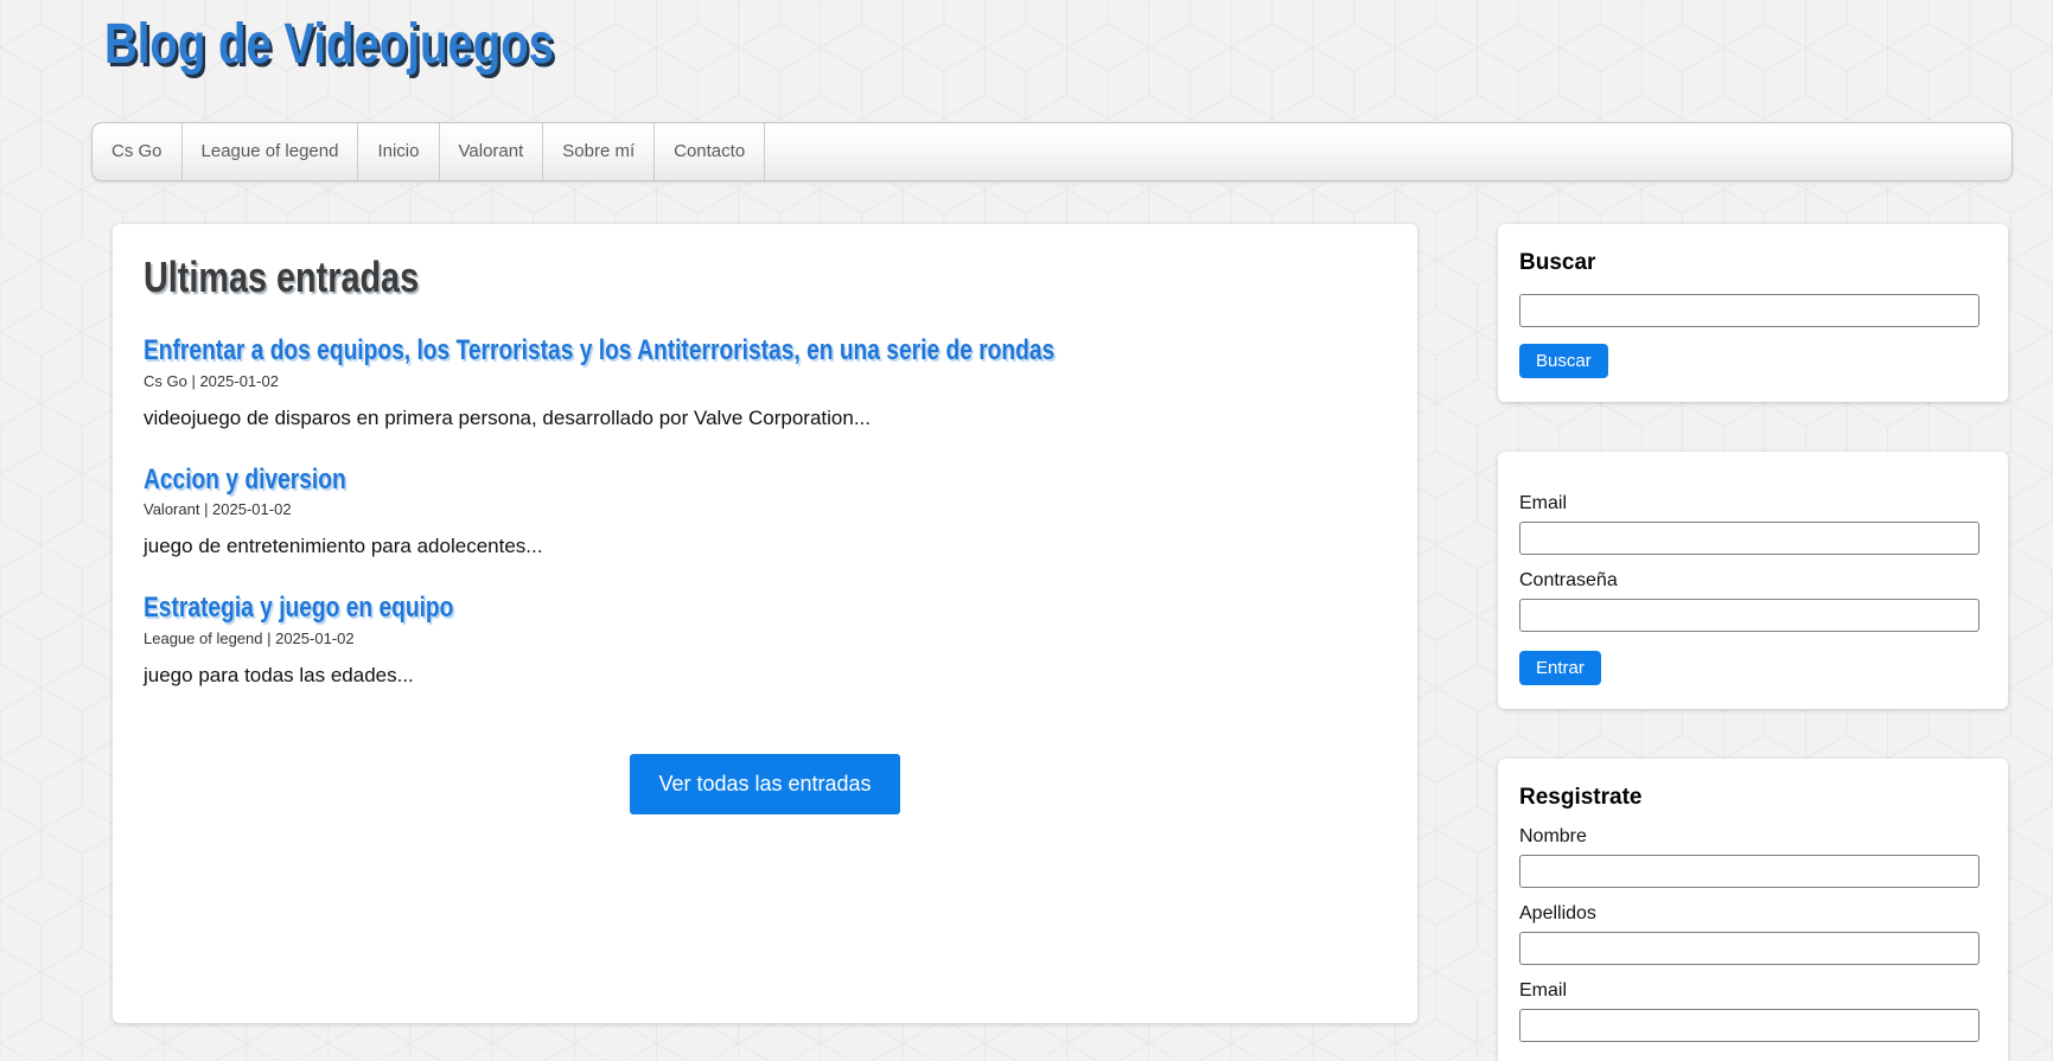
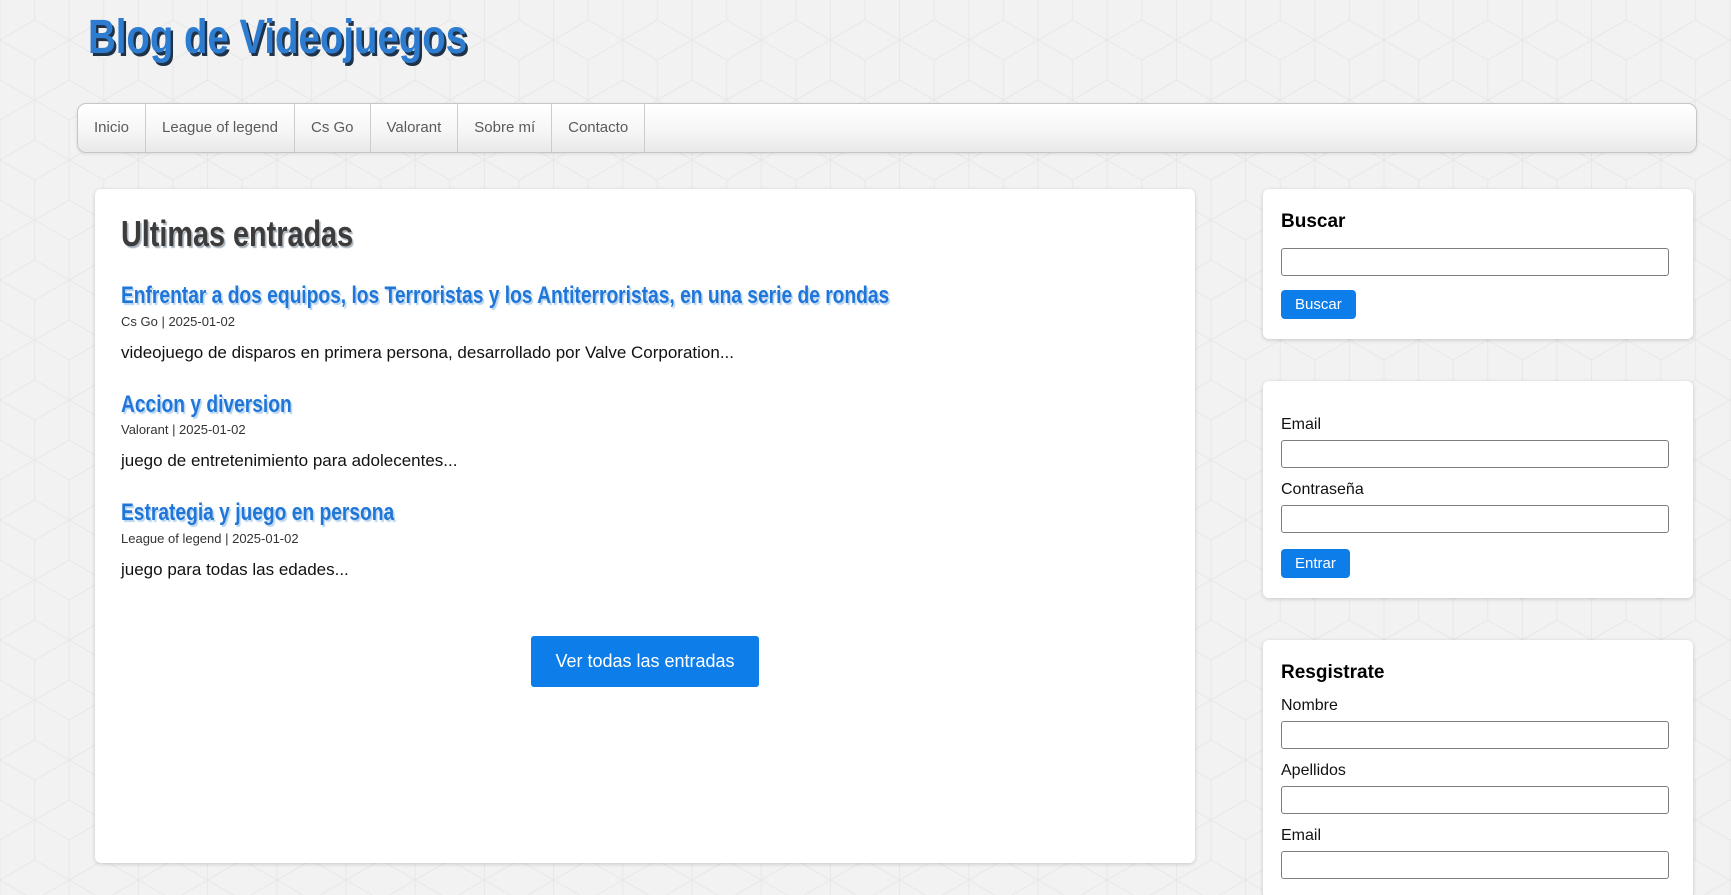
  Blog de Videojuegos
- Cs Go
+ Inicio
  League of legend
- Inicio
+ Cs Go
  Valorant
  Sobre mí
  Contacto
  Ultimas entradas
  Enfrentar a dos equipos, los Terroristas y los Antiterroristas, en una serie de rondas
  Cs Go | 2025-01-02
  videojuego de disparos en primera persona, desarrollado por Valve Corporation...
  Accion y diversion
  Valorant | 2025-01-02
  juego de entretenimiento para adolecentes...
- Estrategia y juego en equipo
+ Estrategia y juego en persona
  League of legend | 2025-01-02
  juego para todas las edades...
  Ver todas las entradas
  Buscar
  Buscar
  Email
  Contraseña
  Entrar
  Resgistrate
  Nombre
  Apellidos
  Email
